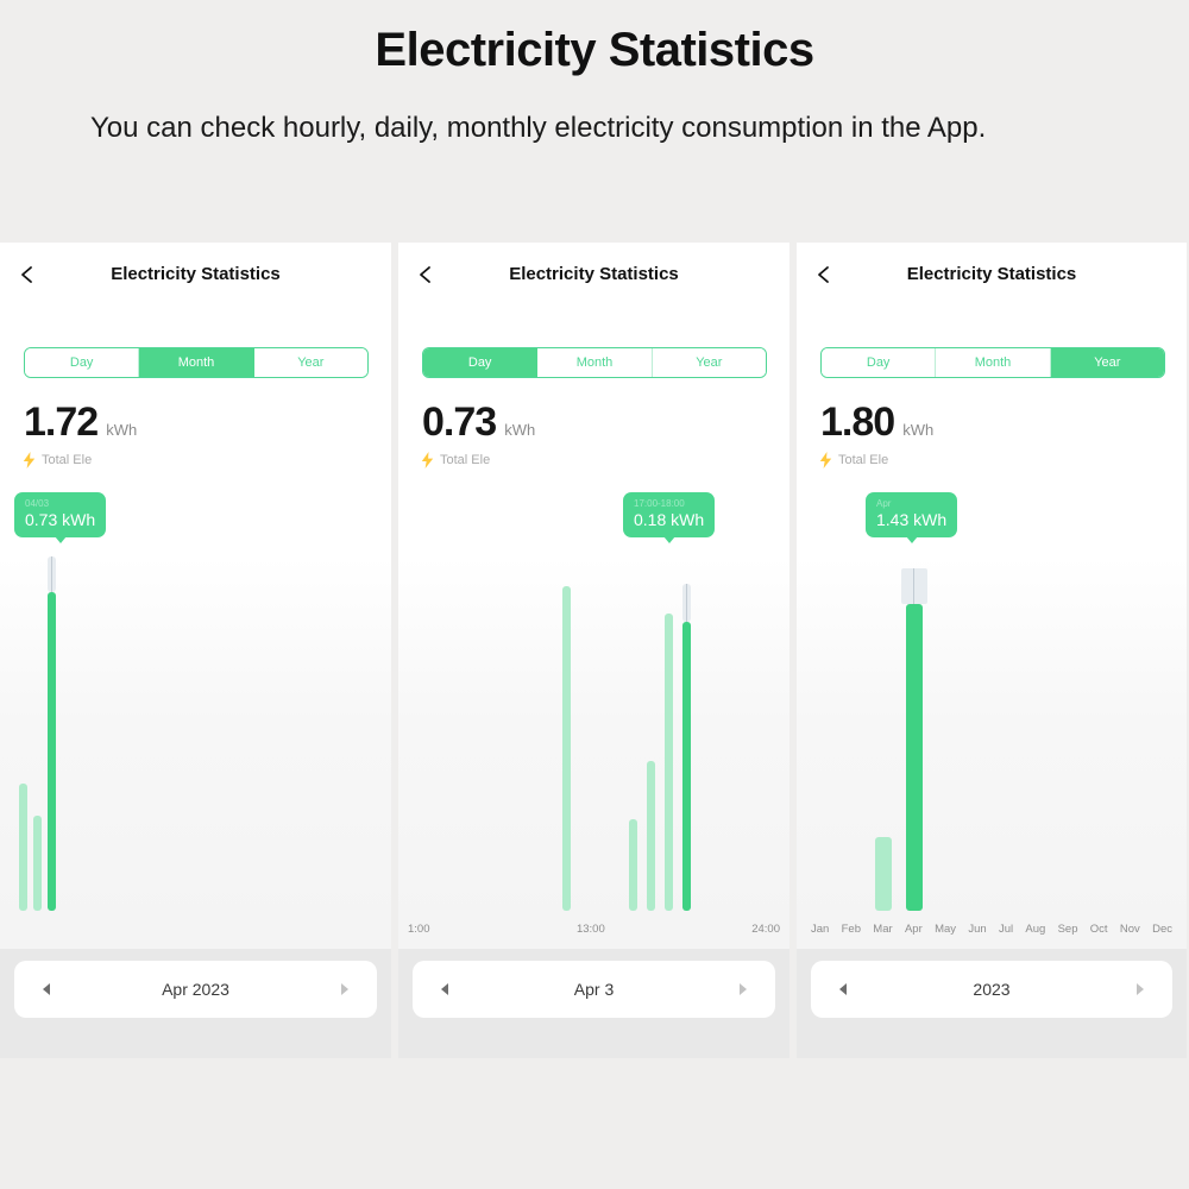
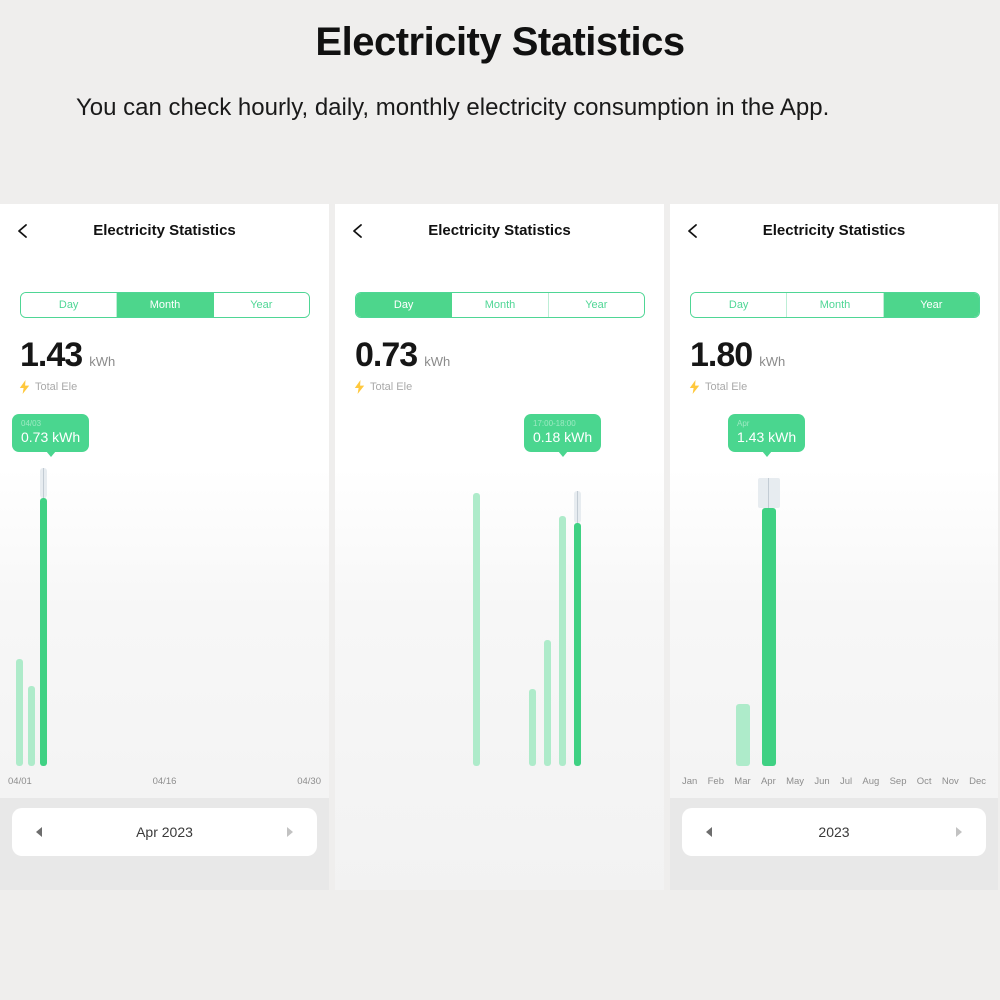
  Electricity Statistics
  You can check hourly, daily, monthly electricity consumption in the App.
  Electricity Statistics
  Day
  Month
  Year
- 1.72
+ 1.43
  kWh
  Total Ele
  04/03
  0.73 kWh
+ 04/01
+ 04/16
+ 04/30
  Apr 2023
  Electricity Statistics
  Day
  Month
  Year
  0.73
  kWh
  Total Ele
  17:00-18:00
  0.18 kWh
- 1:00
- 13:00
- 24:00
- Apr 3
  Electricity Statistics
  Day
  Month
  Year
  1.80
  kWh
  Total Ele
  Apr
  1.43 kWh
  Jan
  Feb
  Mar
  Apr
  May
  Jun
  Jul
  Aug
  Sep
  Oct
  Nov
  Dec
  2023
